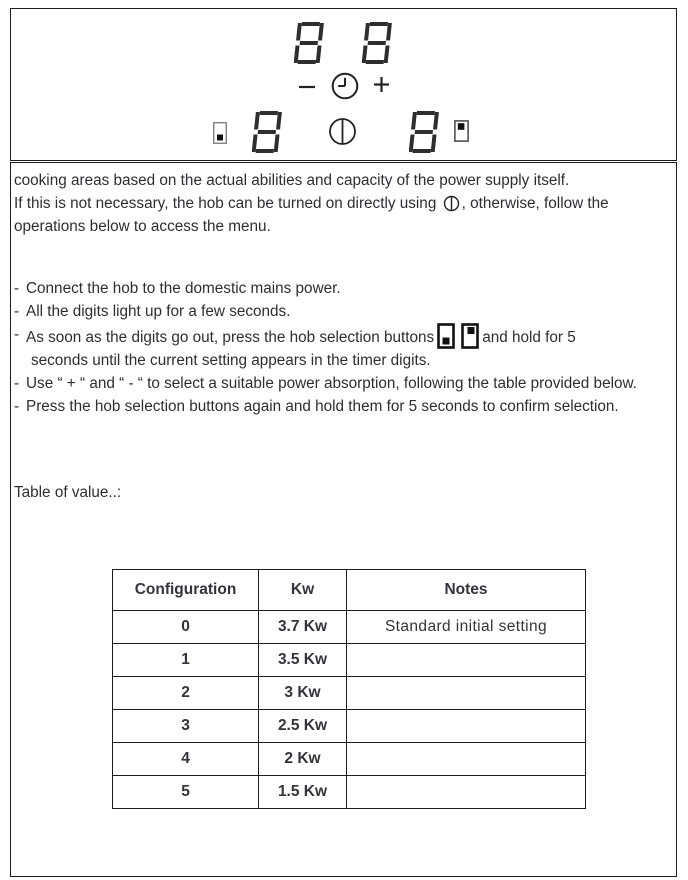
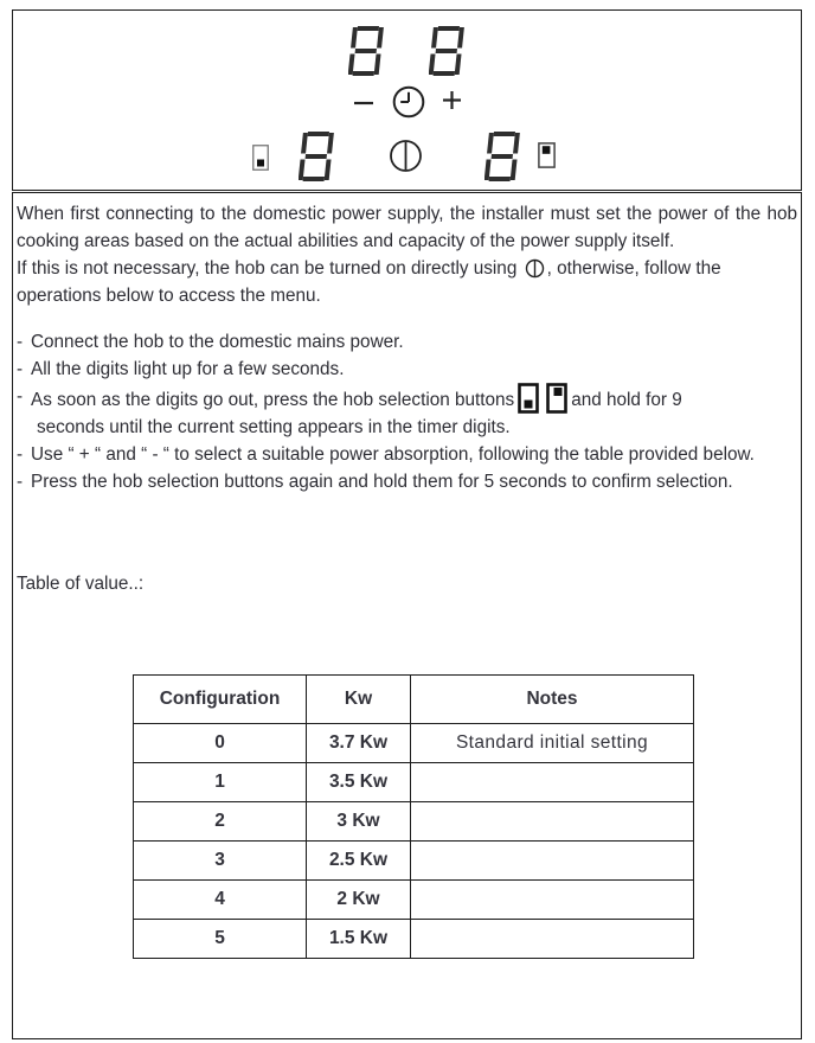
+ When first connecting to the domestic power supply, the installer must set the power of the hob
  cooking areas based on the actual abilities and capacity of the power supply itself.
  If this is not necessary, the hob can be turned on directly using , otherwise, follow the
  operations below to access the menu.
  -
  Connect the hob to the domestic mains power.
  -
  All the digits light up for a few seconds.
  -
- As soon as the digits go out, press the hob selection buttons and hold for 5
+ As soon as the digits go out, press the hob selection buttons and hold for 9
  seconds until the current setting appears in the timer digits.
  -
  Use “ + “ and “ - “ to select a suitable power absorption, following the table provided below.
  -
  Press the hob selection buttons again and hold them for 5 seconds to confirm selection.
  Table of value..:
  Configuration	Kw	Notes
  0	3.7 Kw	Standard initial setting
  1	3.5 Kw
  2	3 Kw
  3	2.5 Kw
  4	2 Kw
  5	1.5 Kw
